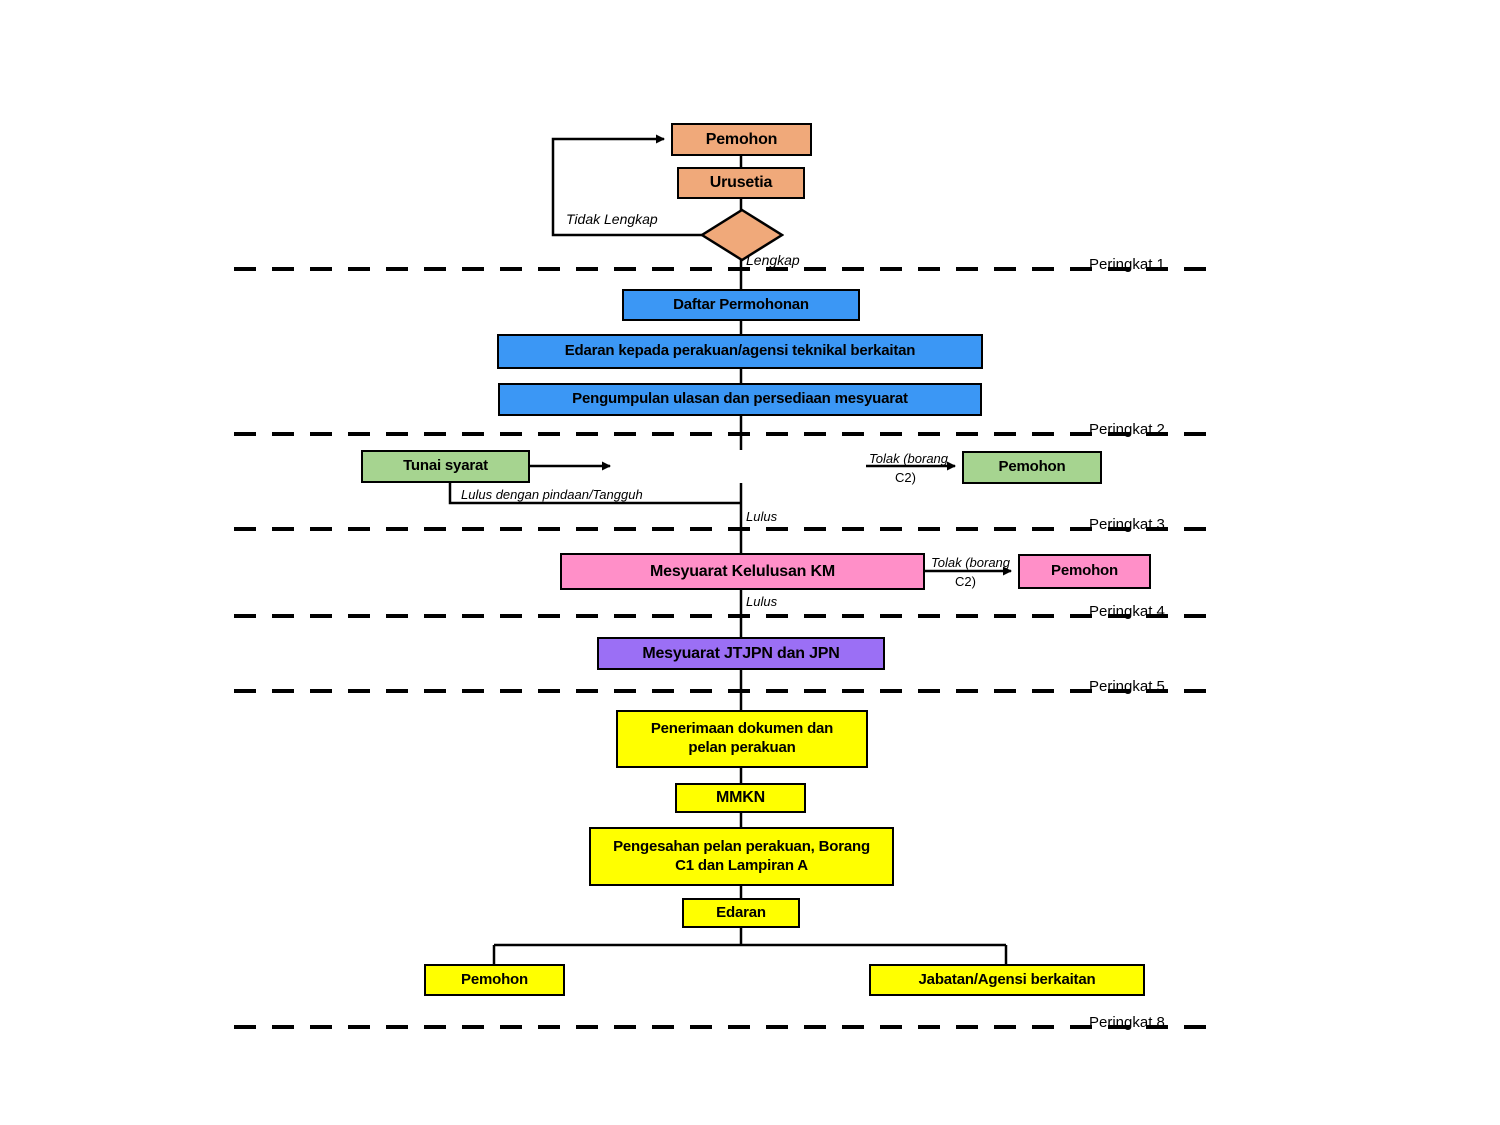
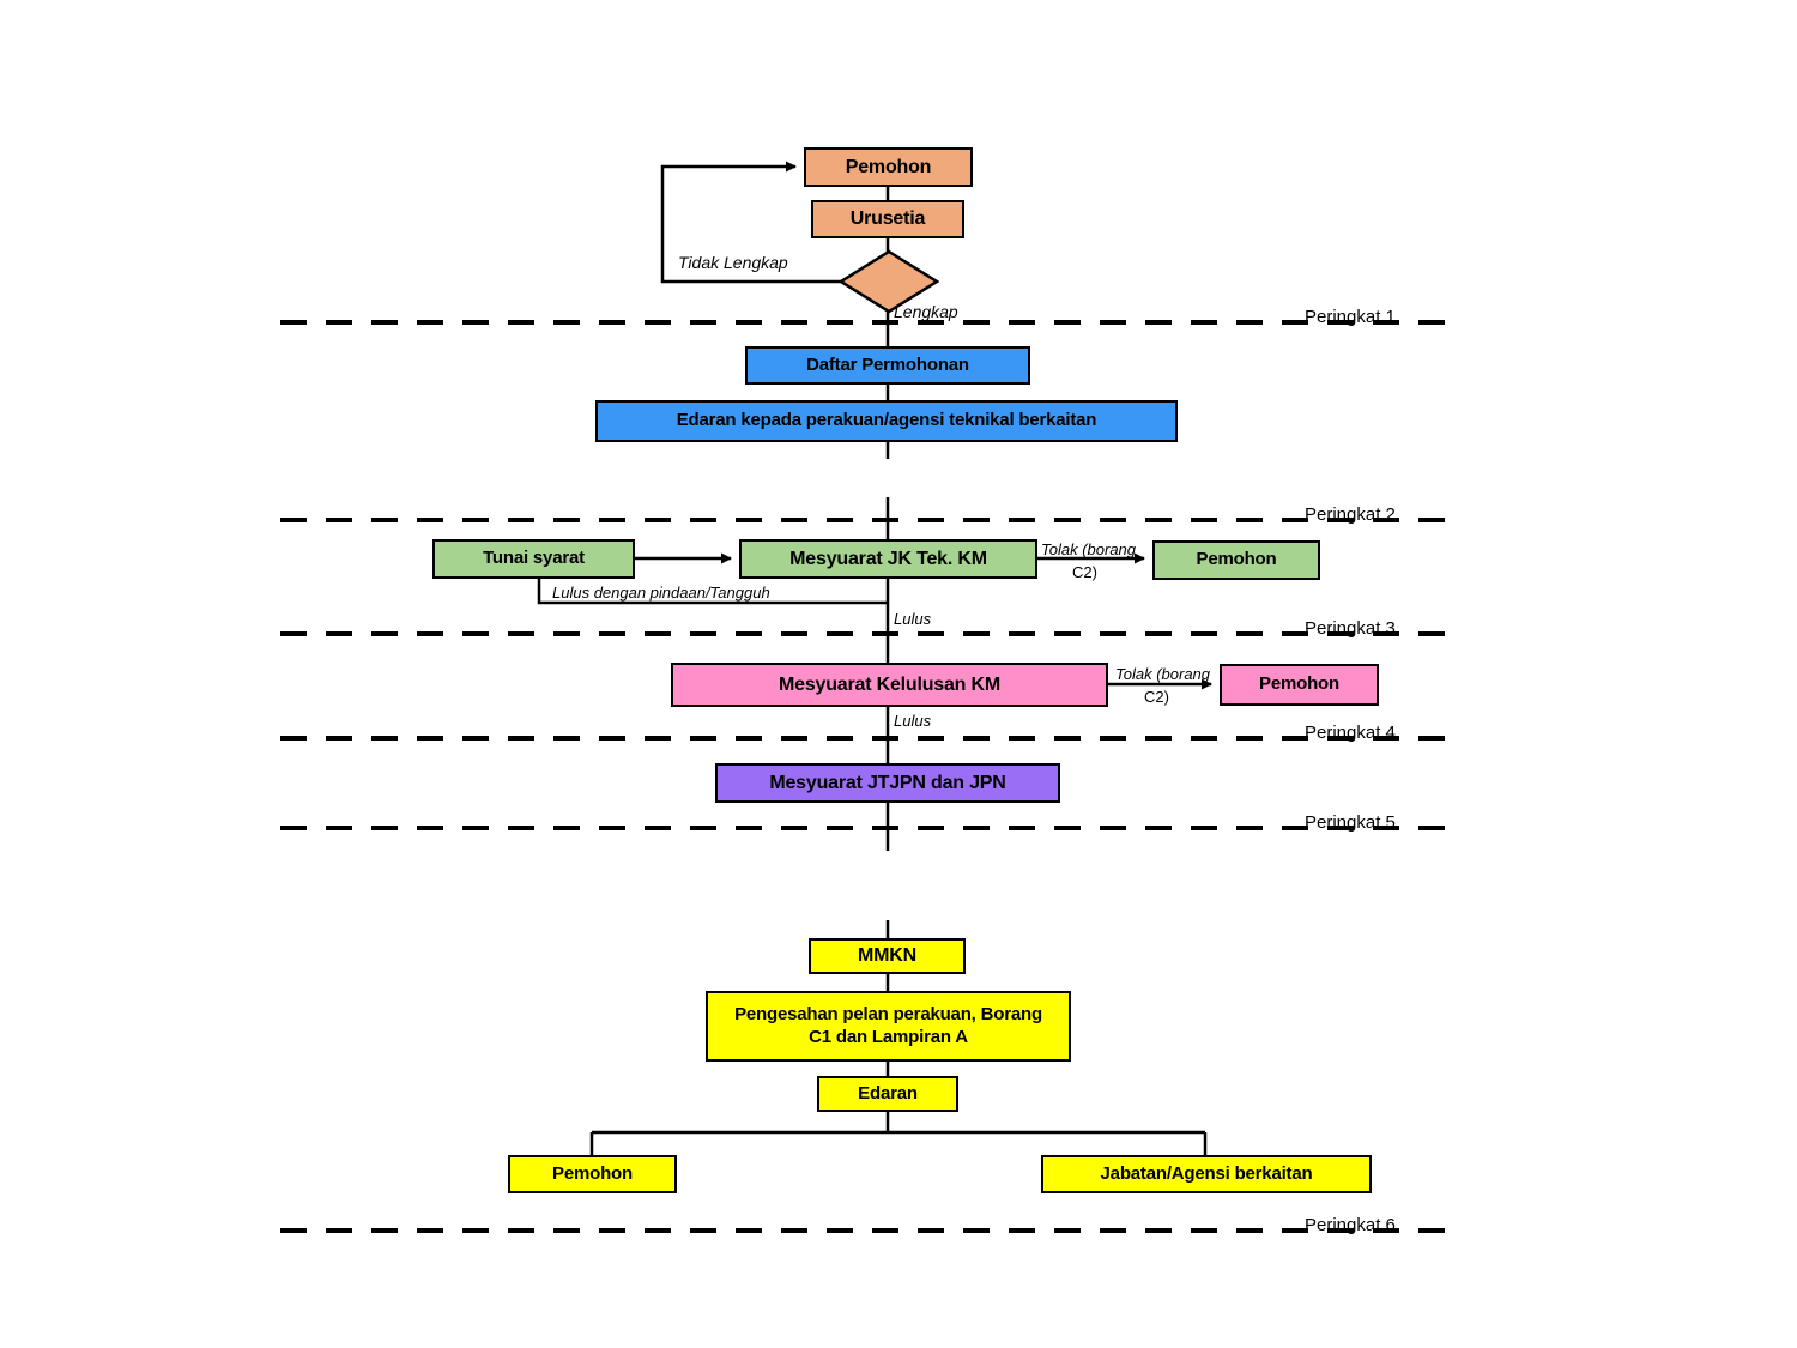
  Pemohon
  Urusetia
  Daftar Permohonan
  Edaran kepada perakuan/agensi teknikal berkaitan
- Pengumpulan ulasan dan persediaan mesyuarat
  Tunai syarat
+ Mesyuarat JK Tek. KM
  Pemohon
  Mesyuarat Kelulusan KM
  Pemohon
  Mesyuarat JTJPN dan JPN
- Penerimaan dokumen dan
- pelan perakuan
  MMKN
  Pengesahan pelan perakuan, Borang
  C1 dan Lampiran A
  Edaran
  Pemohon
  Jabatan/Agensi berkaitan
  Tidak Lengkap
  Lengkap
  Lulus dengan pindaan/Tangguh
  Lulus
  Tolak (borang
  C2)
  Lulus
  Tolak (borang
  C2)
  Peringkat 1
  Peringkat 2
  Peringkat 3
  Peringkat 4
  Peringkat 5
- Peringkat 8
+ Peringkat 6
